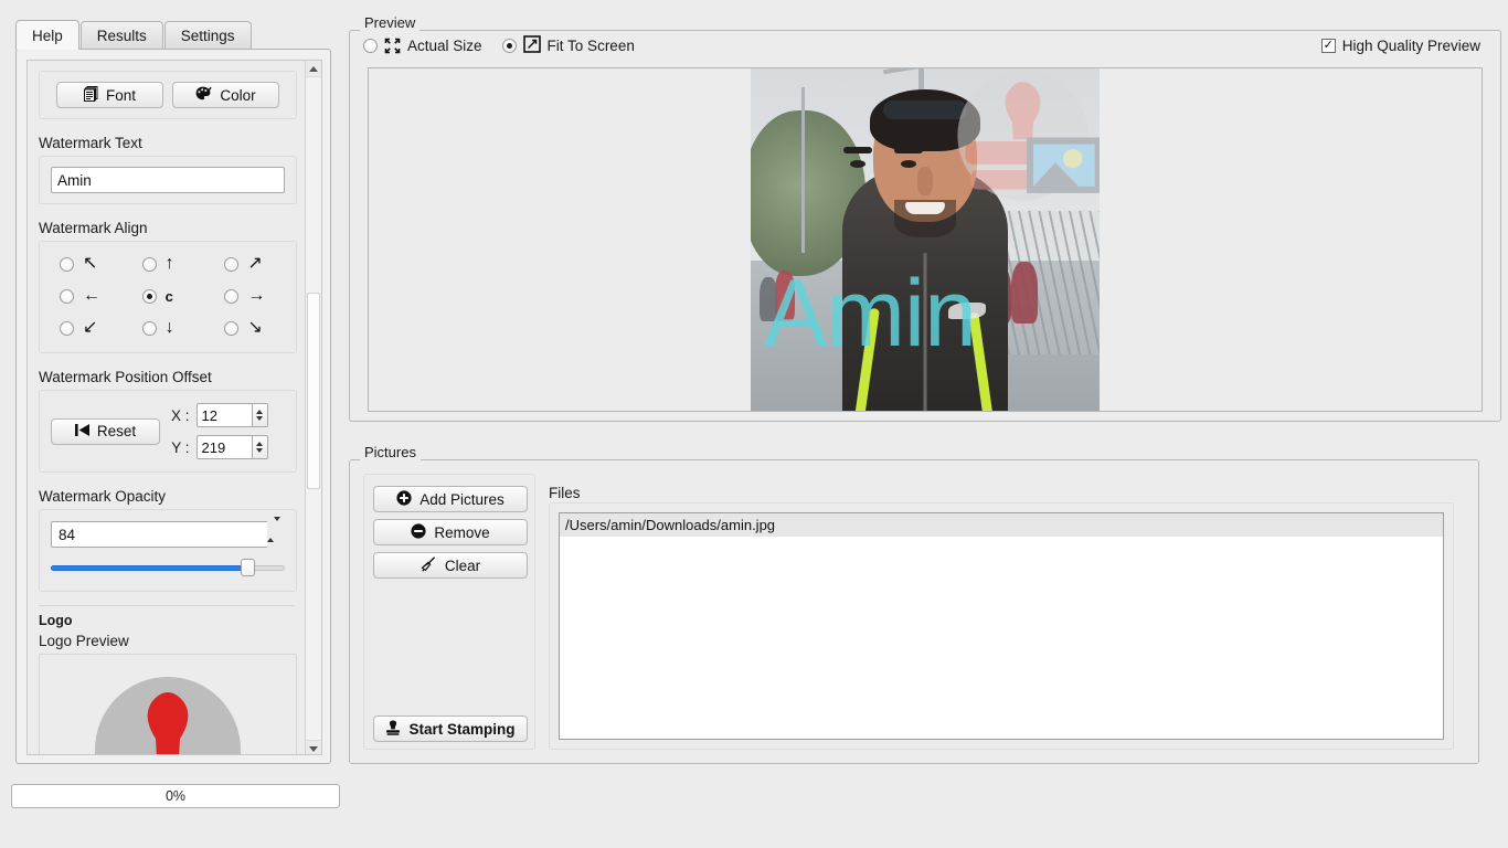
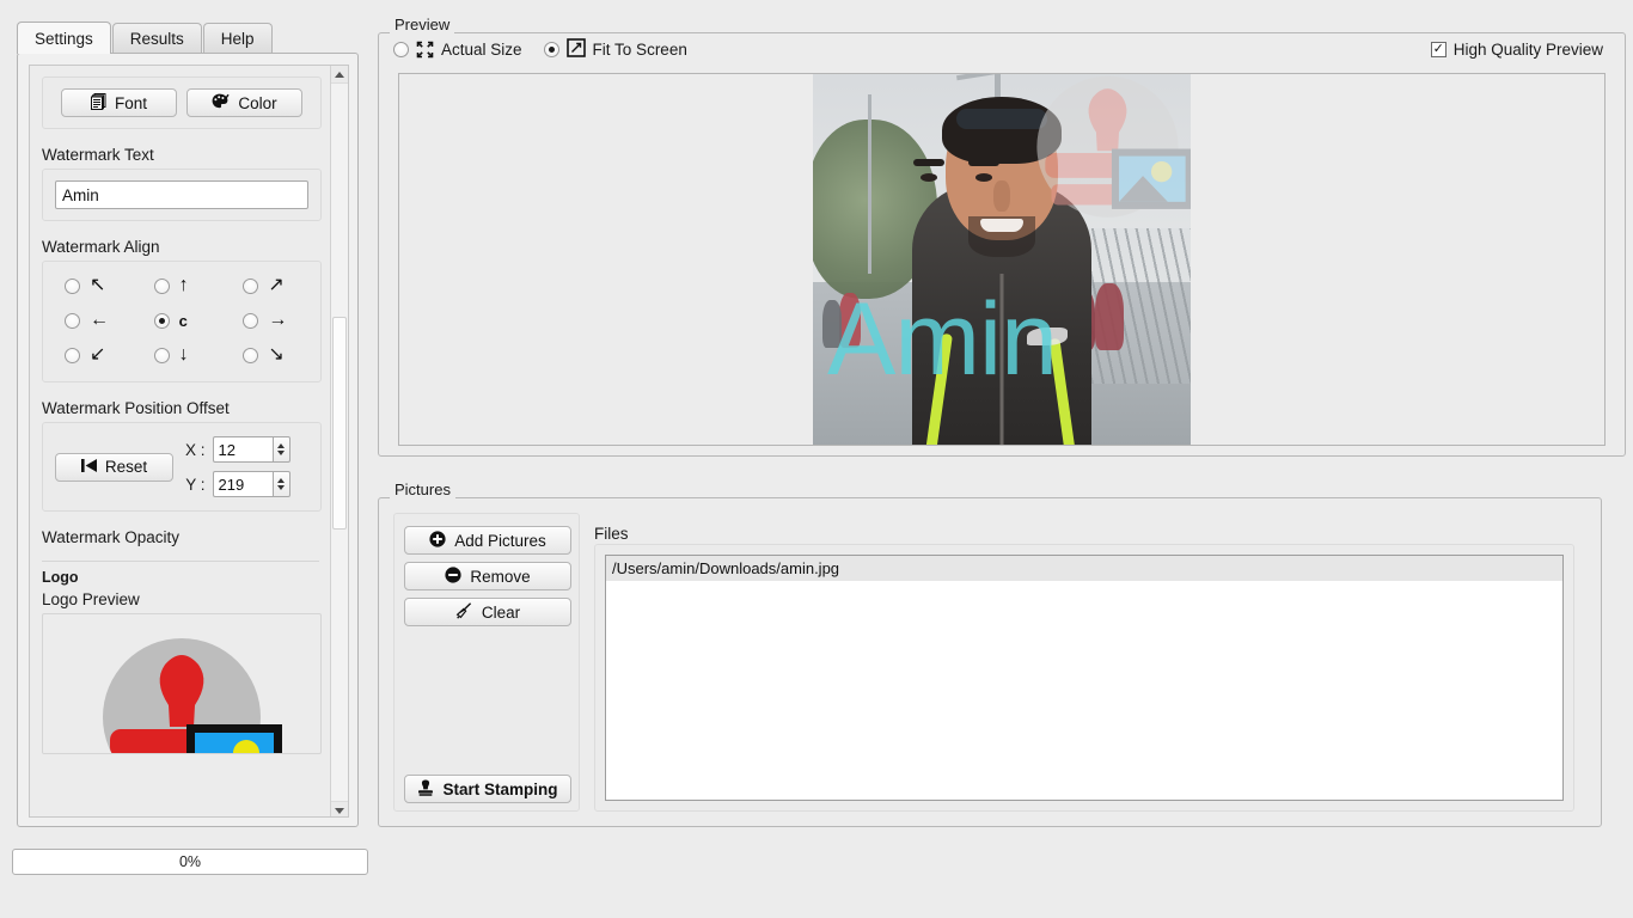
- Help
+ Settings
  Results
- Settings
+ Help
  Font
  Color
  Watermark Text
  Amin
  Watermark Align
  ↖
  ↑
  ↗
  ←
  c
  →
  ↙
  ↓
  ↘
  Watermark Position Offset
  Reset
  X :
  12
  Y :
  219
  Watermark Opacity
- 84
  Logo
  Logo Preview
  0%
  Preview
  Actual Size
  Fit To Screen
  ✓
  High Quality Preview
  Amin
  Pictures
  Add Pictures
  Remove
  Clear
  Start Stamping
  Files
  /Users/amin/Downloads/amin.jpg
